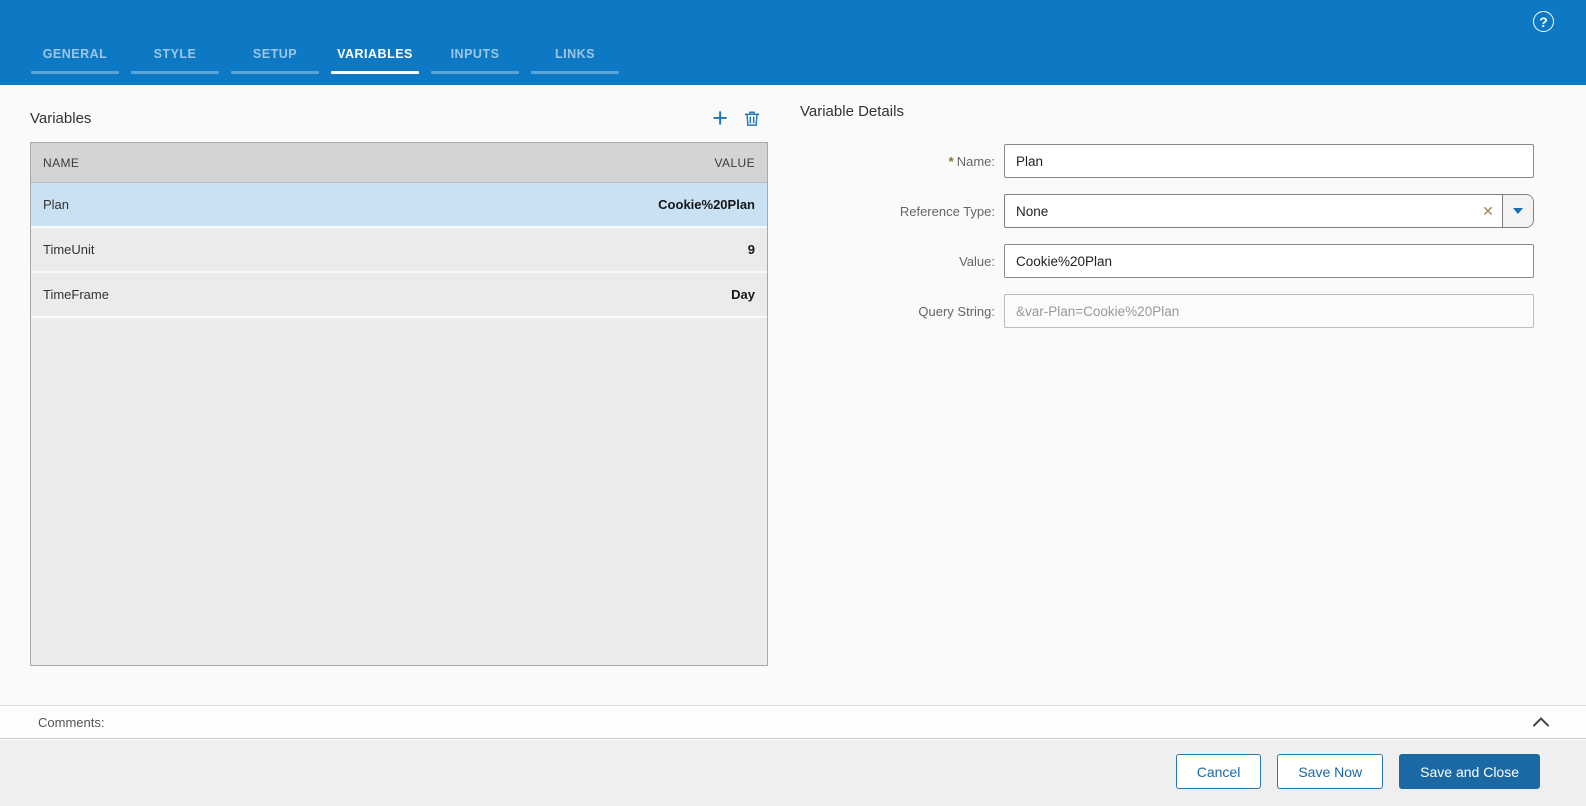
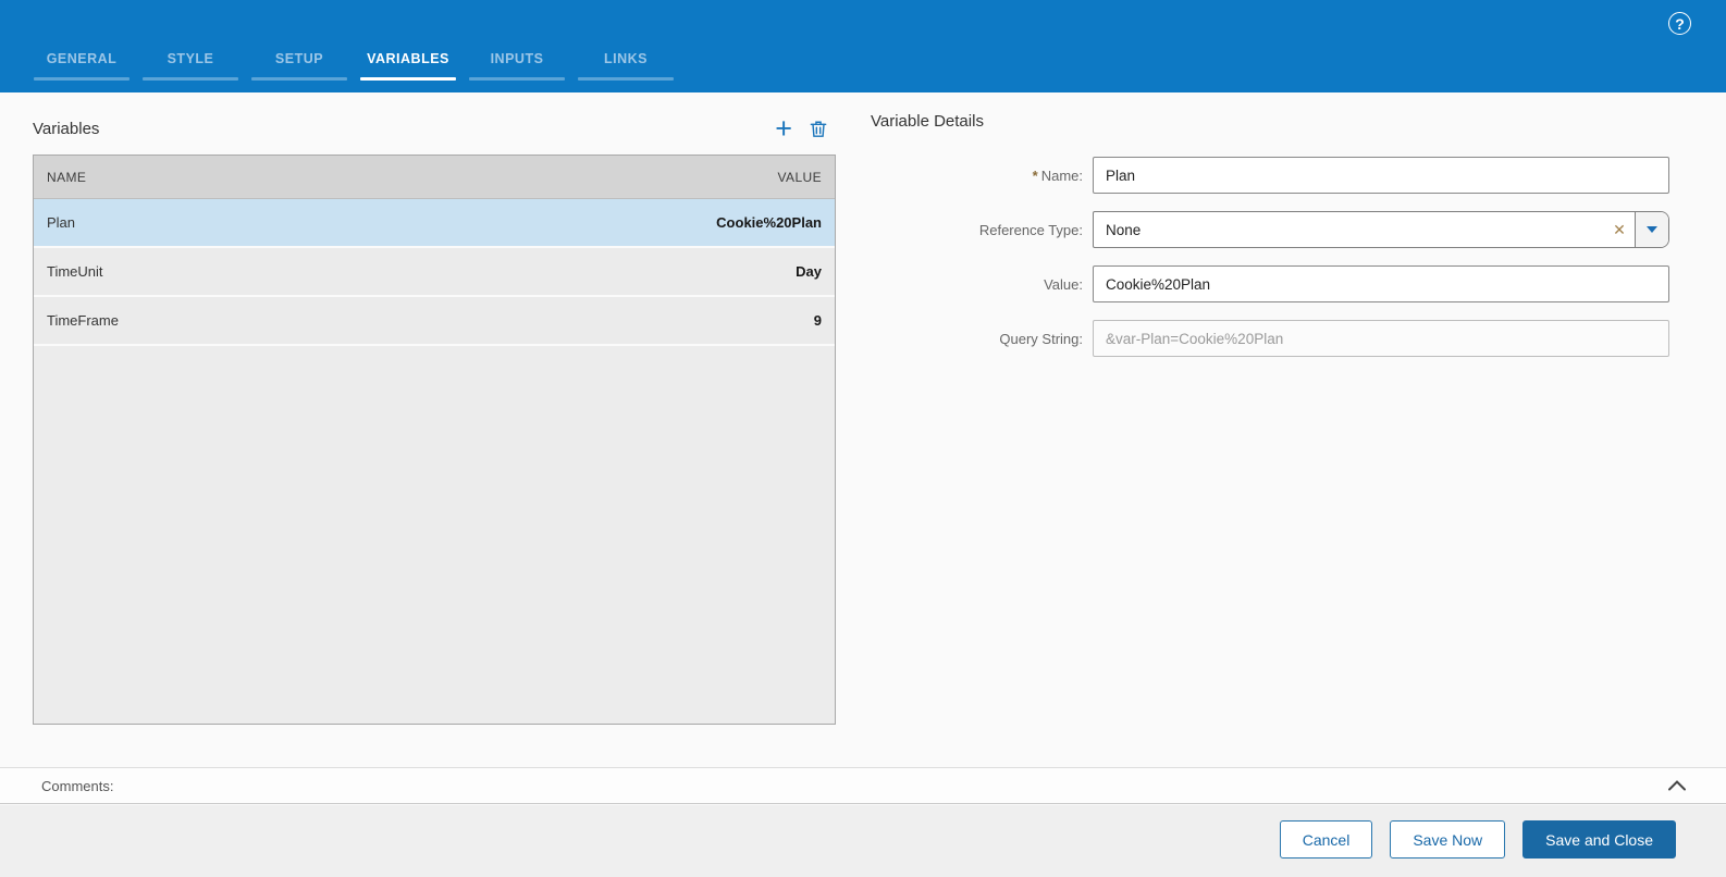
  ?
  GENERAL
  STYLE
  SETUP
  VARIABLES
  INPUTS
  LINKS
  Variables
  +
  NAME
  VALUE
  Plan
  Cookie%20Plan
  TimeUnit
- 9
+ Day
  TimeFrame
- Day
+ 9
  Variable Details
  * Name:
  Plan
  Reference Type:
  None
  ✕
  Value:
  Cookie%20Plan
  Query String:
  &var-Plan=Cookie%20Plan
  Comments:
  Cancel
  Save Now
  Save and Close
